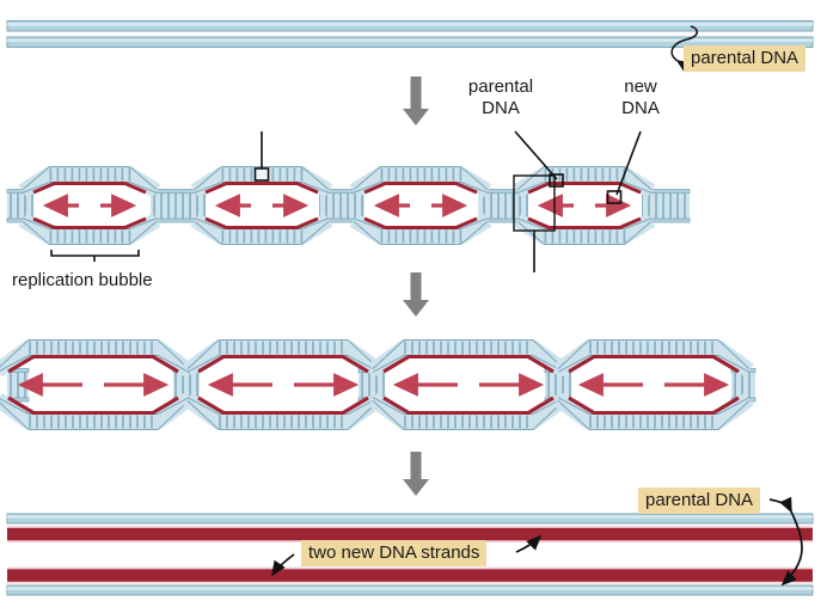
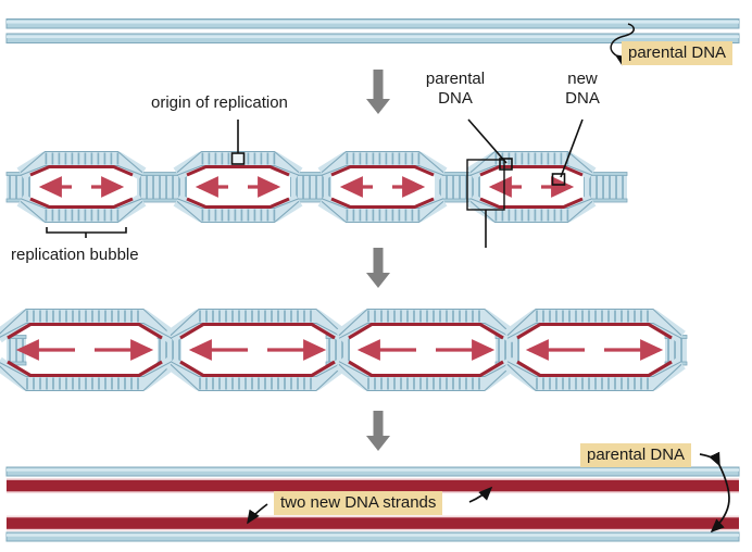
  parental DNA
+ origin of replication
  parental
  DNA
  new
  DNA
  replication bubble
  parental DNA
  two new DNA strands
